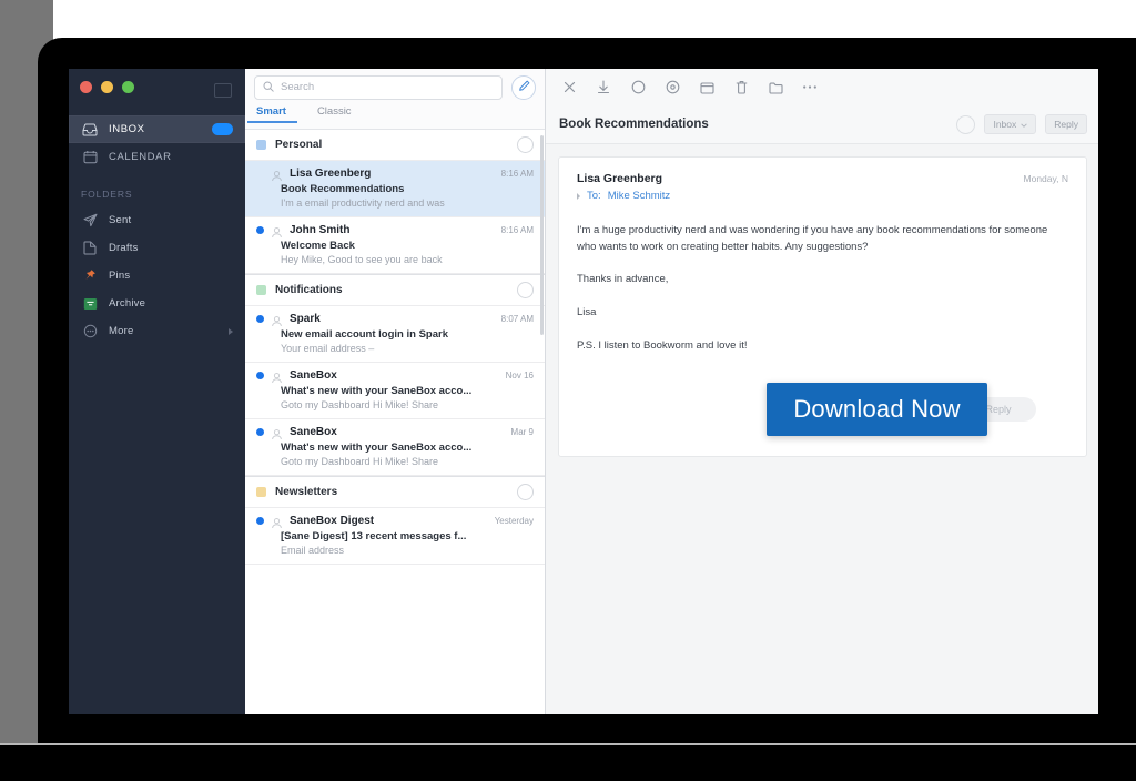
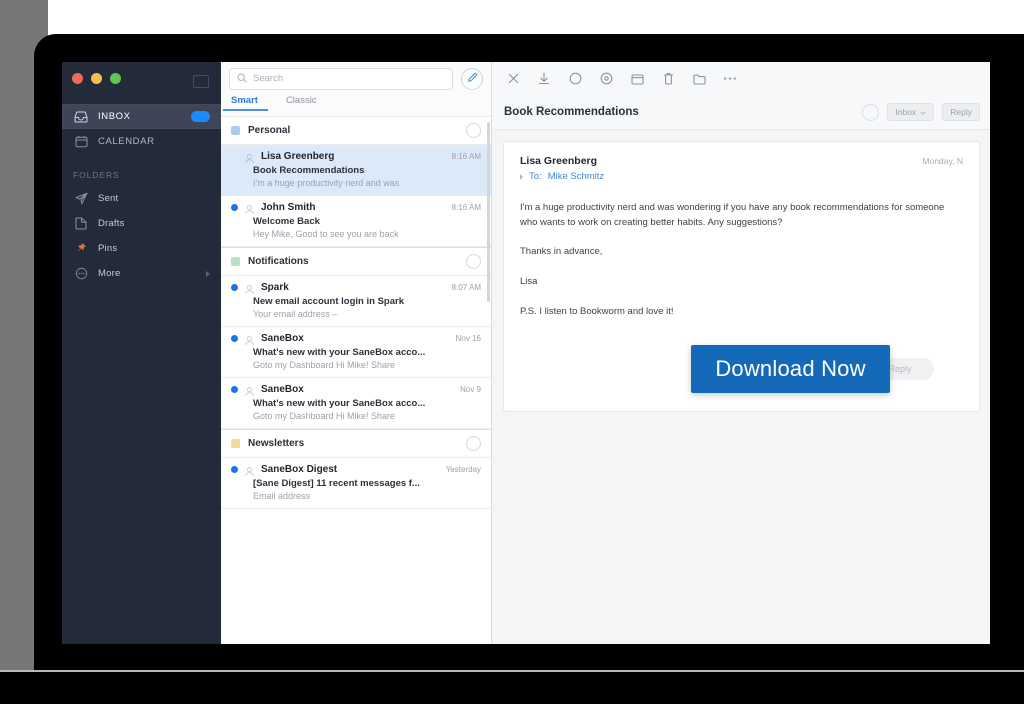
  INBOX
  CALENDAR
  FOLDERS
  Sent
  Drafts
  Pins
- Archive
  More
  Search
  Smart
  Classic
  Personal
  Lisa Greenberg
  8:16 AM
  Book Recommendations
- I'm a email productivity nerd and was
+ I'm a huge productivity nerd and was
  John Smith
  8:16 AM
  Welcome Back
  Hey Mike, Good to see you are back
  Notifications
  Spark
  8:07 AM
  New email account login in Spark
  Your email address –
  SaneBox
  Nov 16
  What's new with your SaneBox acco...
  Goto my Dashboard Hi Mike! Share
  SaneBox
- Mar 9
+ Nov 9
  What's new with your SaneBox acco...
  Goto my Dashboard Hi Mike! Share
  Newsletters
  SaneBox Digest
  Yesterday
- [Sane Digest] 13 recent messages f...
+ [Sane Digest] 11 recent messages f...
  Email address
  Book Recommendations
  Inbox
  Reply
  Lisa Greenberg
  Monday, N
  To:
  Mike Schmitz
  I'm a huge productivity nerd and was wondering if you have any book recommendations for someone who wants to work on creating better habits. Any suggestions?
  Thanks in advance,
  Lisa
  P.S. I listen to Bookworm and love it!
  Reply
  Download Now
